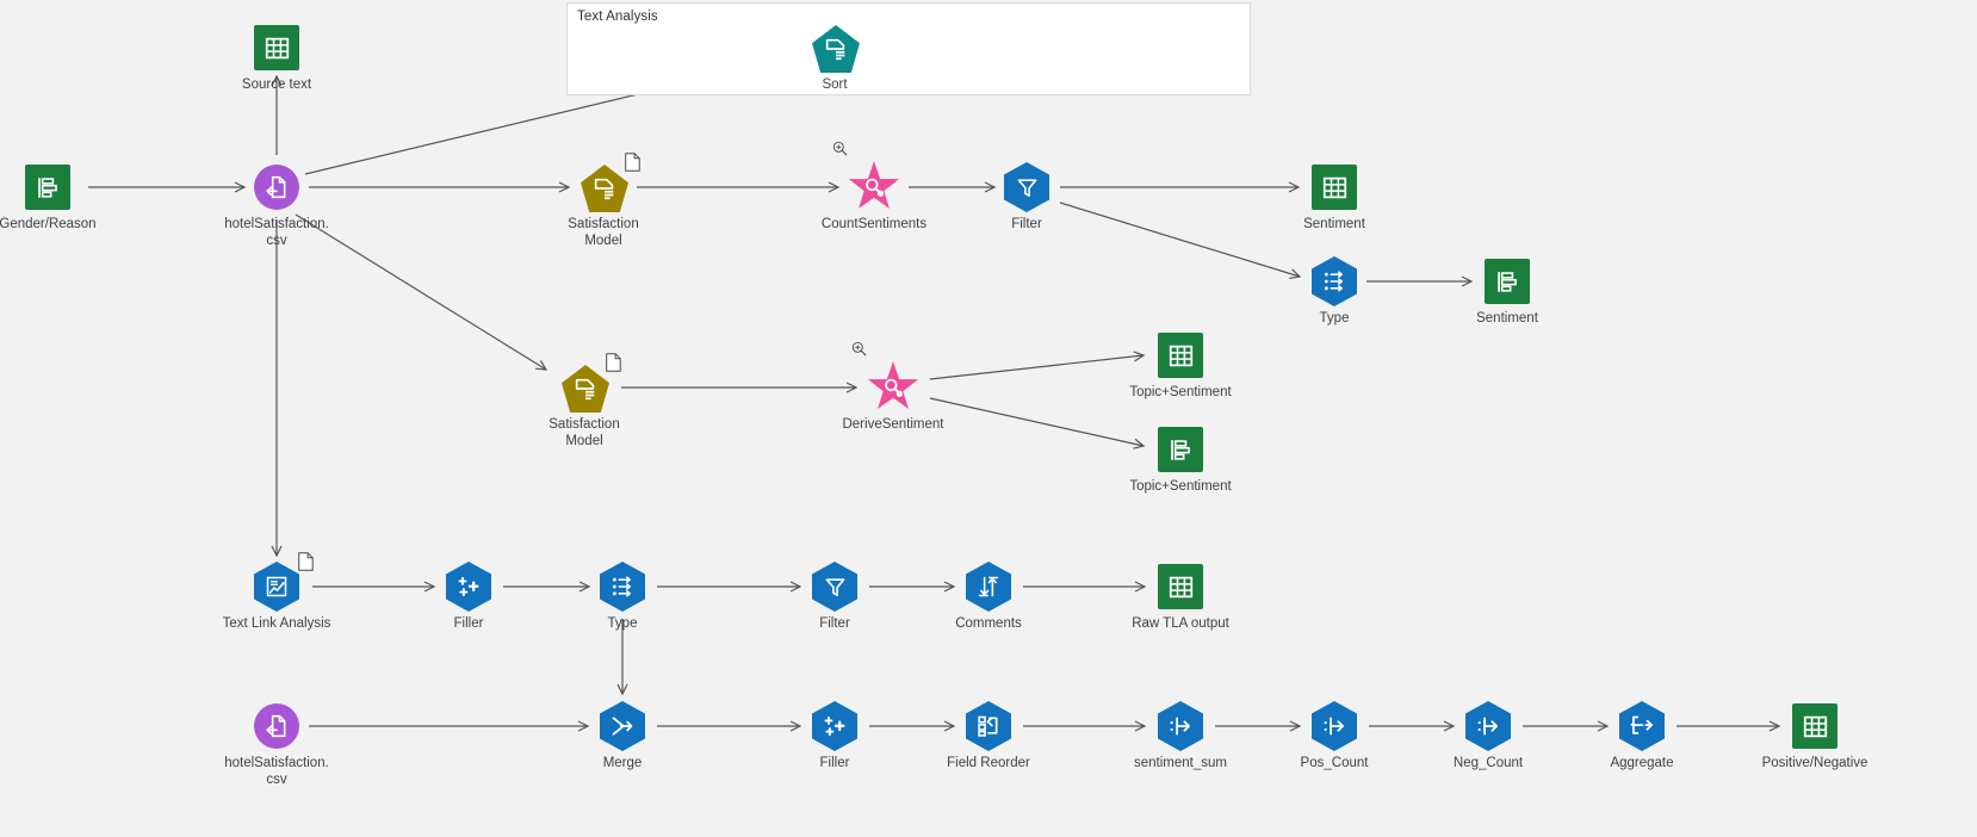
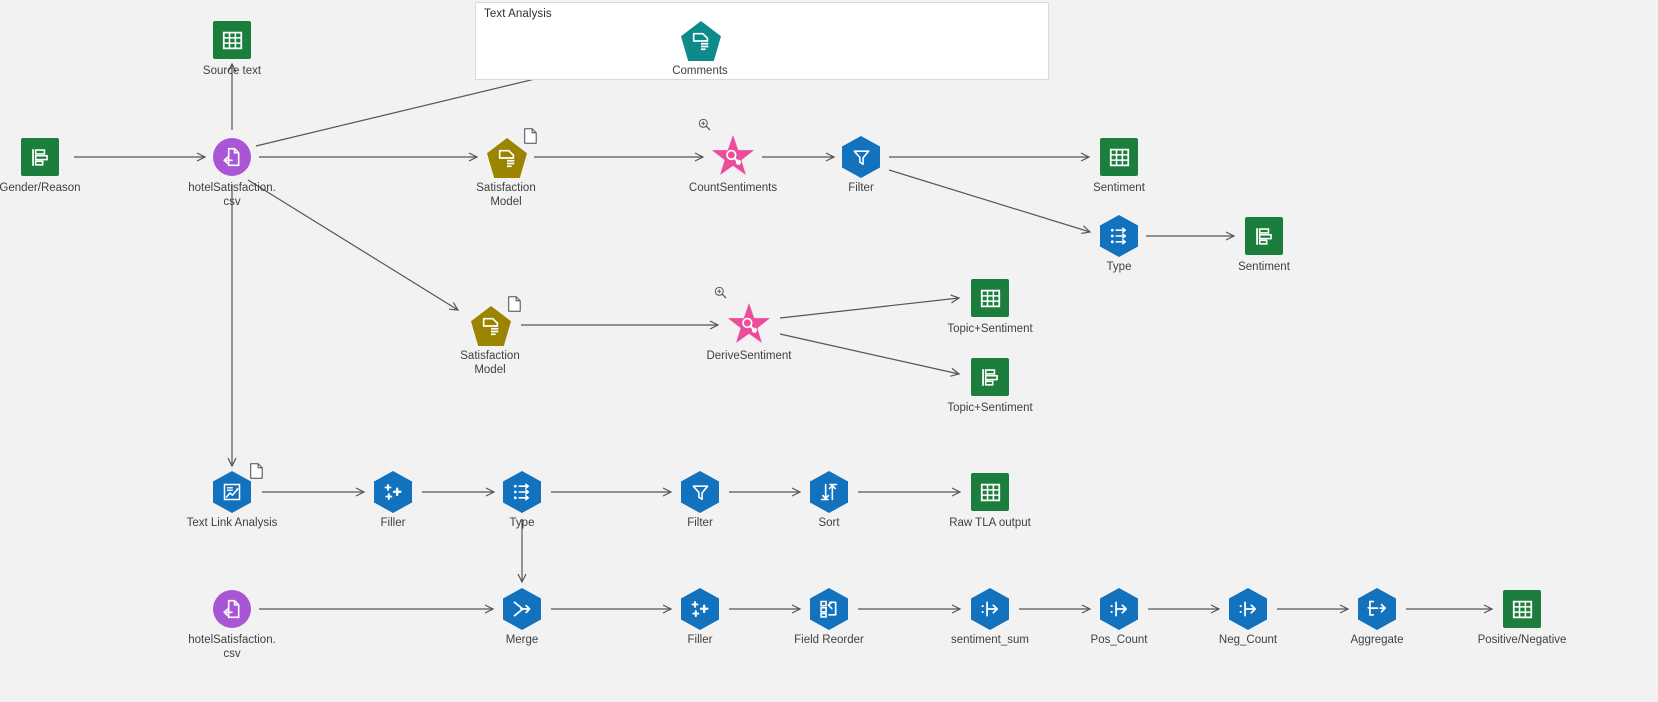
  Text Analysis
  Source text
  Gender/Reason
  hotelSatisfaction.
  csv
- Sort
+ Comments
  Satisfaction
  Model
  CountSentiments
  Filter
  Sentiment
  Type
  Sentiment
  Satisfaction
  Model
  DeriveSentiment
  Topic+Sentiment
  Topic+Sentiment
  Text Link Analysis
  Filler
  Type
  Filter
- Comments
+ Sort
  Raw TLA output
  hotelSatisfaction.
  csv
  Merge
  Filler
  Field Reorder
  sentiment_sum
  Pos_Count
  Neg_Count
  Aggregate
  Positive/Negative
